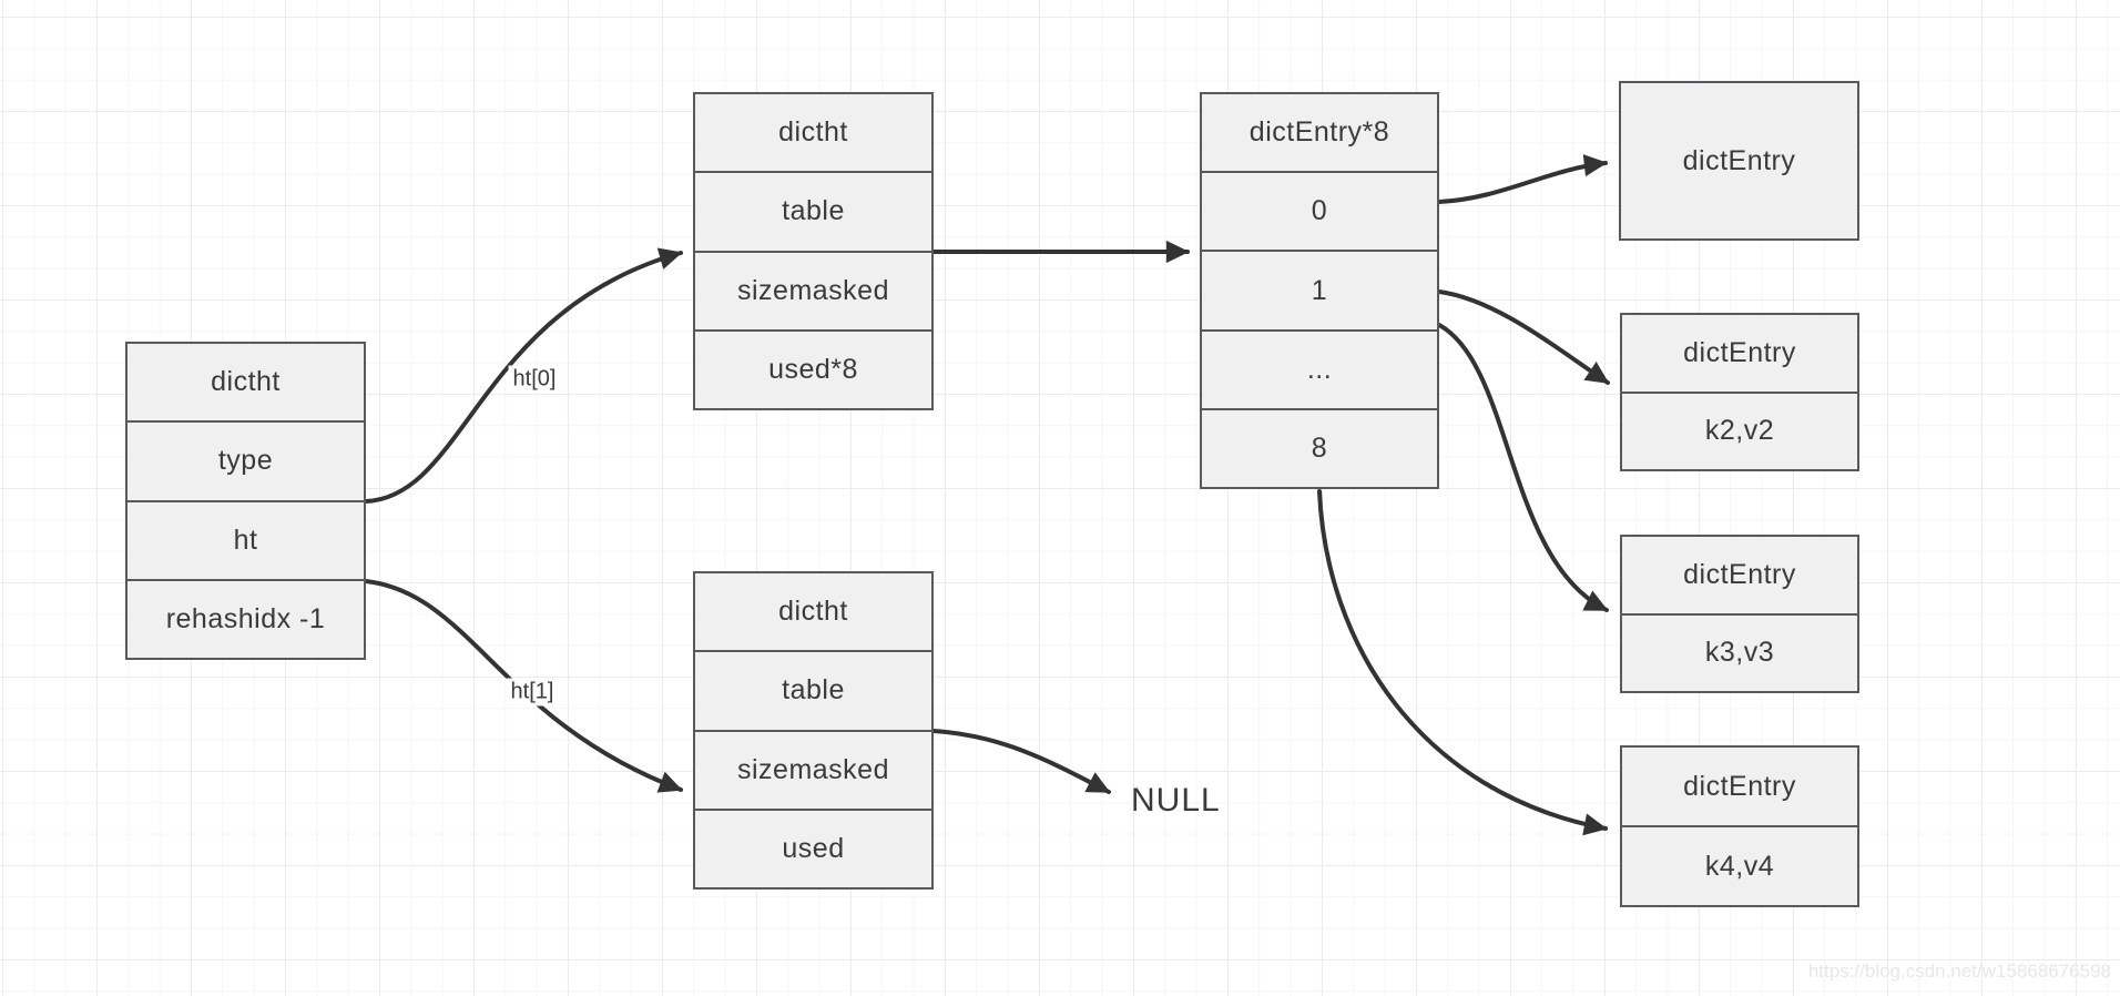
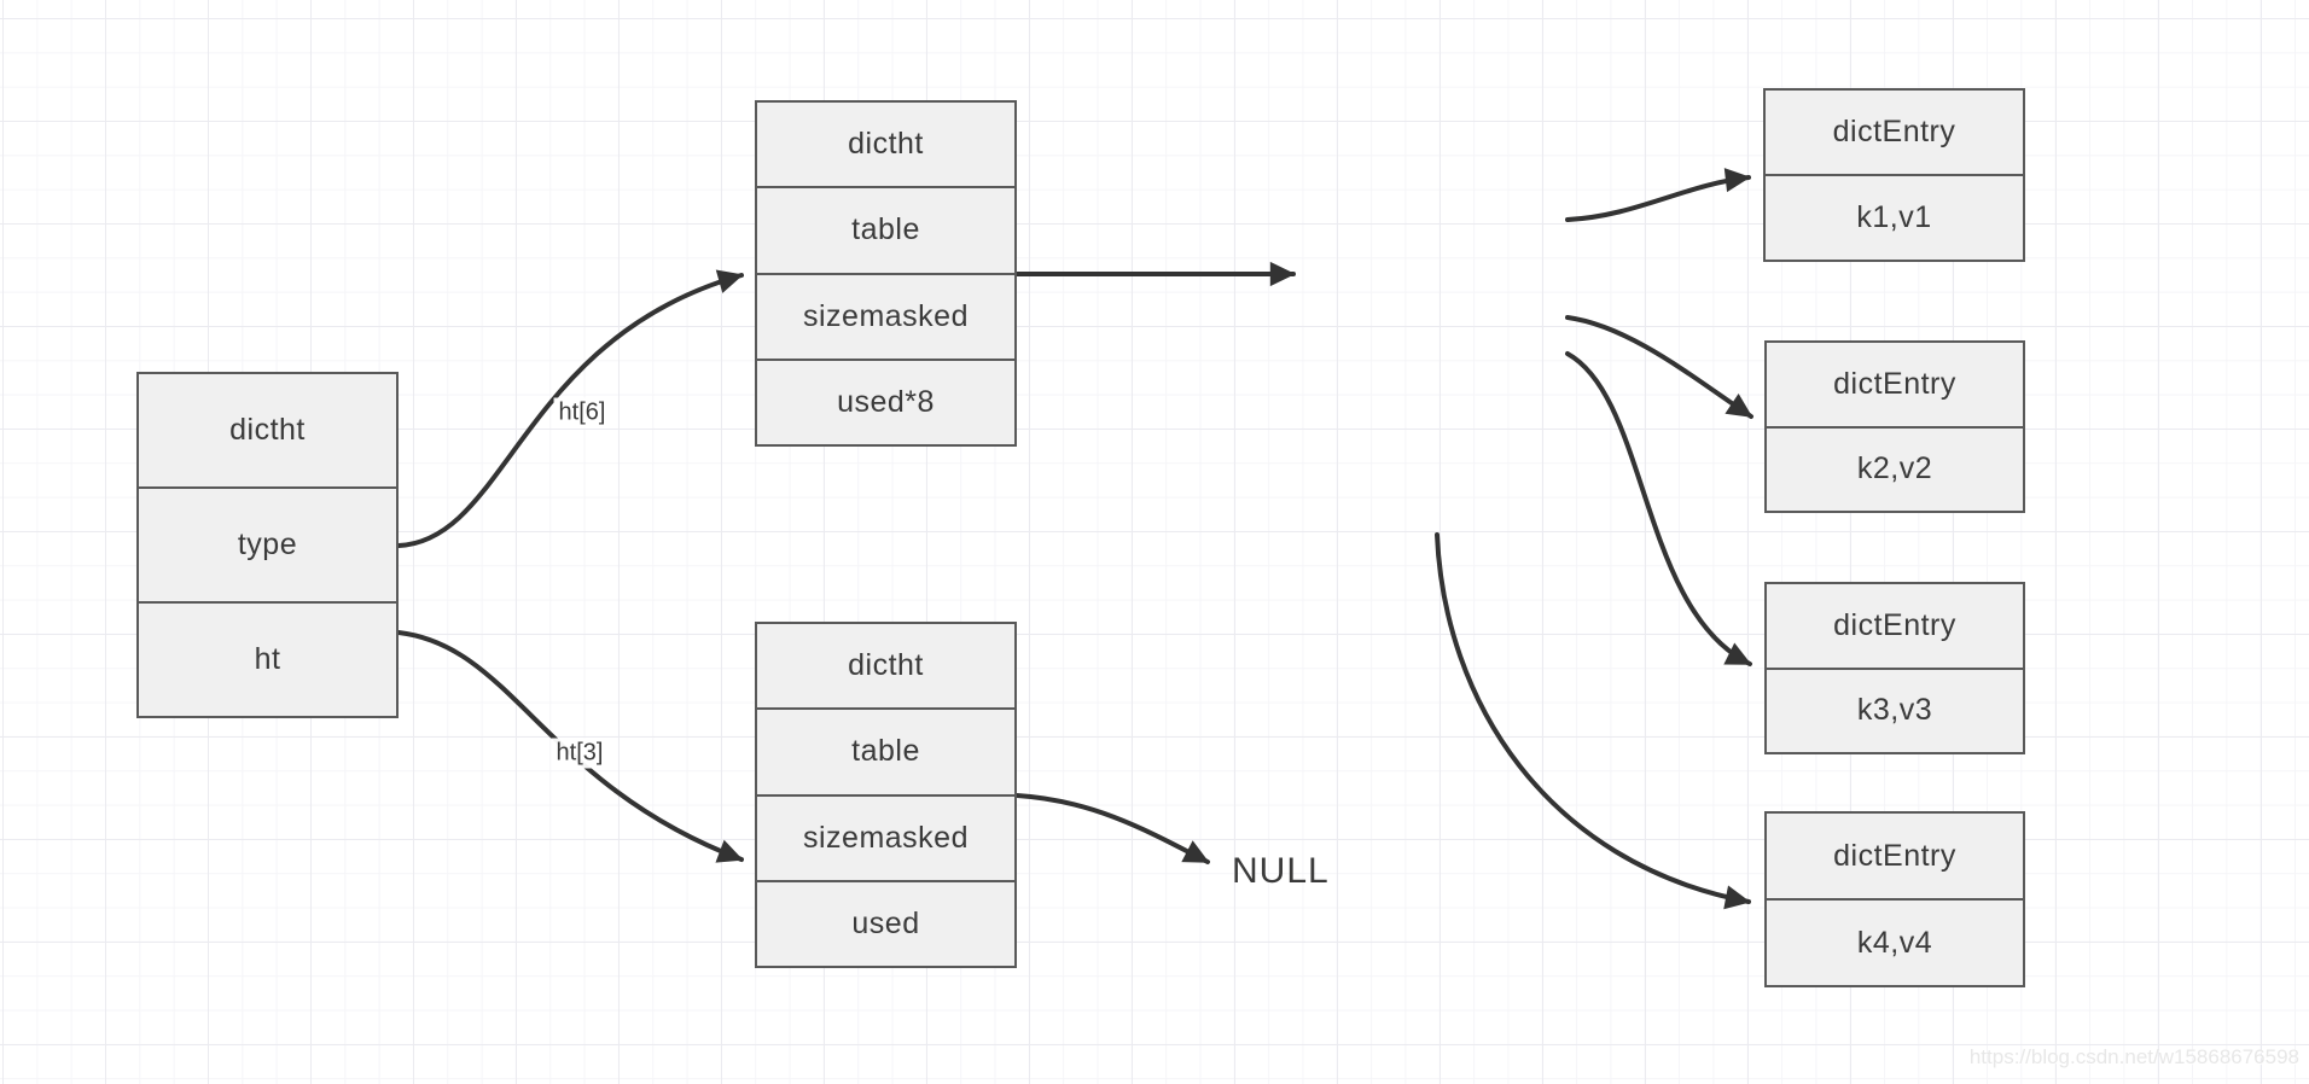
  dictht
  type
  ht
- rehashidx -1
  dictht
  table
  sizemasked
  used*8
  dictht
  table
  sizemasked
  used
- dictEntry*8
- 0
- 1
- ...
- 8
  dictEntry
+ k1,v1
  dictEntry
  k2,v2
  dictEntry
  k3,v3
  dictEntry
  k4,v4
- ht[0]
+ ht[6]
- ht[1]
+ ht[3]
  NULL
  https://blog.csdn.net/w15868676598
